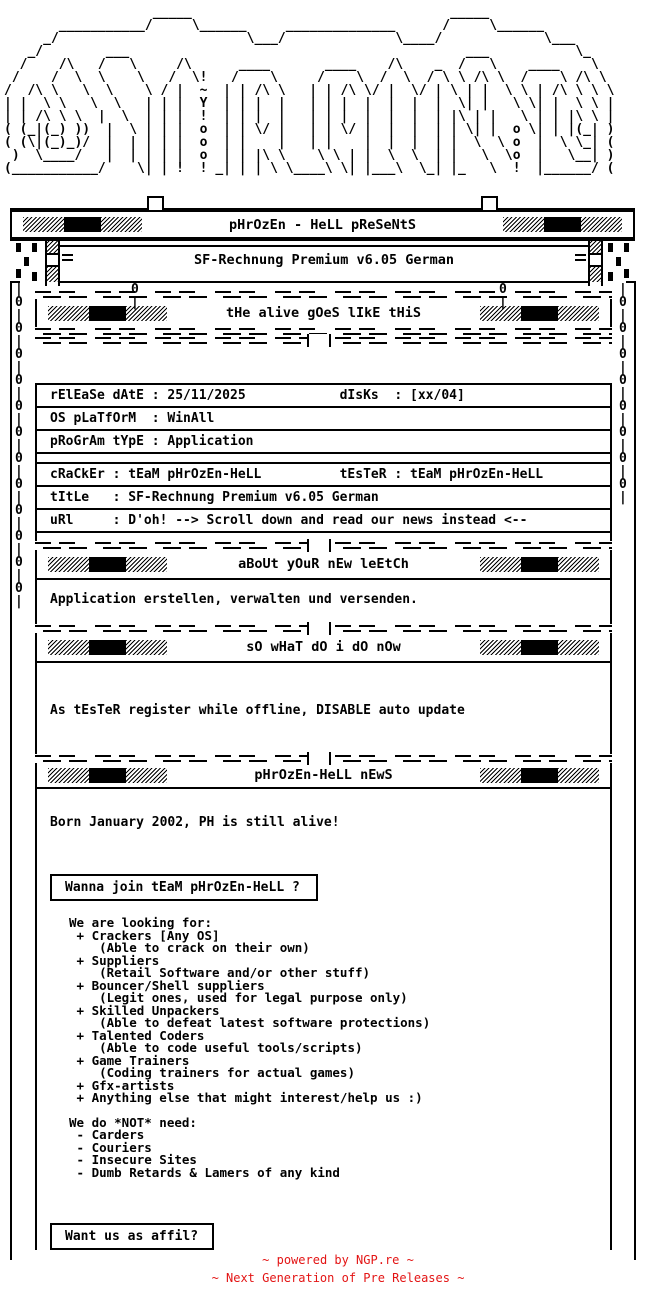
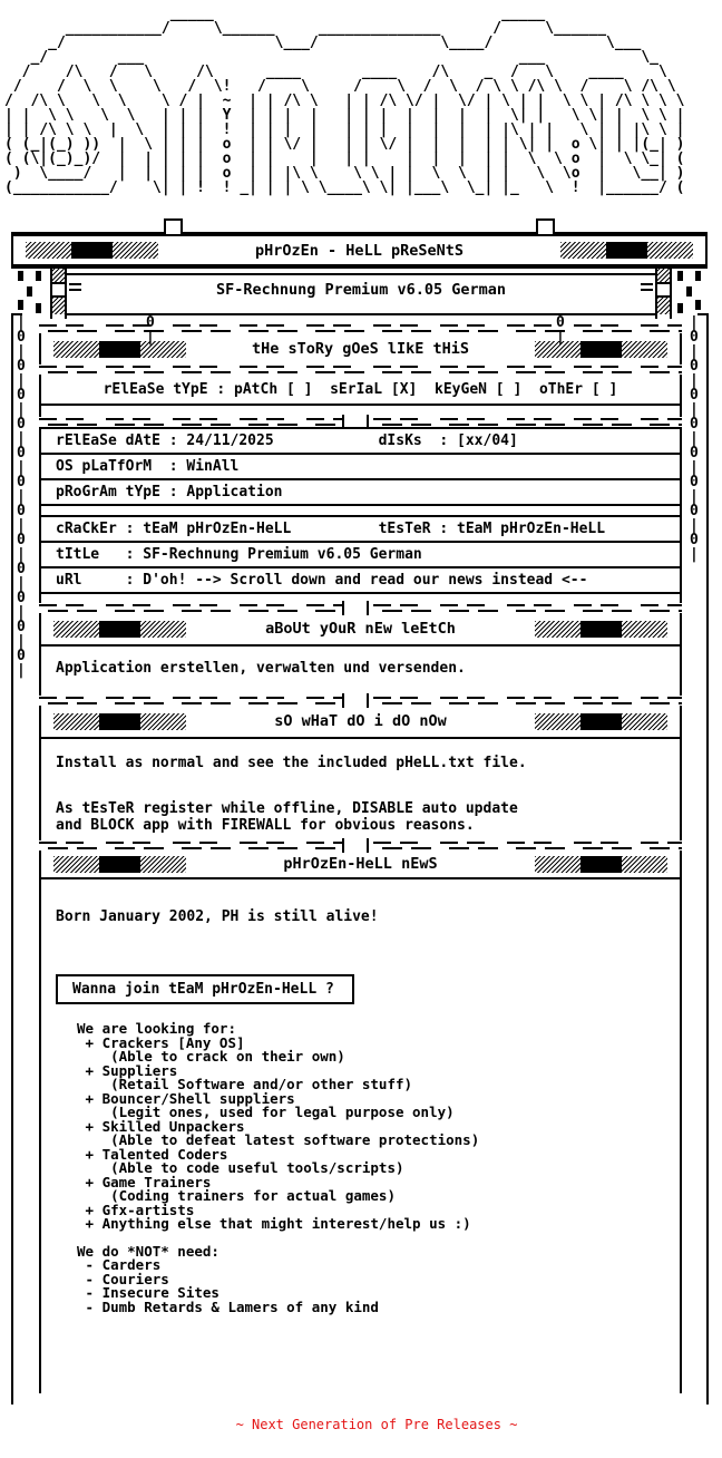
  _____ _____
  ___________/ \______ ______________ / \______
  _/ \___/ \____/ \___
  _/ ___ ___ \_
  / /\ / \ /\ ____ ____ /\ _ / \ ____ \
  / / \ \ \ / \! / \ / \ / \ / \ \ /\ \ / \ /\ \
  / /\ \ \ \ \ / | ~ | | /\ \ | | /\ \/ | \/ | \ | | \ \ | /\ \ \ \
  | | \ \ \ \ | | | Y | | | | | | | | | | | \| | \ \| | \ \ |
  | | /\ \ \ | \ | | | ! | | | | | | | | | | | |\ | | \ | | |\ \ |
  ( (_|(_) )) | \ | | | o | | \/ | | | \/ | | | | | \| | o \| | |(_| )
  ( (\|(_)_)/ | | | | | o | | | | | | | | | | \ \ o | \ \_| (
  ) \____/ | | | | | o | | |\ \ \ \ | | \ \ | | \ \o | \__| )
  (___________/ \| | ! ! _| | | \ \____\ \| |___\ \_| |_ \ ! |______/ (
  pHrOzEn - HeLL pReSeNtS
  SF-Rechnung Premium v6.05 German
  |
  0
  |
  0
  |
  0
  |
  0
  |
  0
  |
  0
  |
  0
  |
  0
  |
  0
  |
  0
  |
  0
  |
  0
  |
  |
  0
  |
  0
  |
  0
  |
  0
  |
  0
  |
  0
  |
  0
  |
  0
  |
  0
  |
  0
  |
- tHe alive gOeS lIkE tHiS
+ tHe sToRy gOeS lIkE tHiS
+ rElEaSe tYpE : pAtCh [ ] sErIaL [X] kEyGeN [ ] oThEr [ ]
- rElEaSe dAtE : 25/11/2025 dIsKs : [xx/04]
+ rElEaSe dAtE : 24/11/2025 dIsKs : [xx/04]
  OS pLaTfOrM : WinAll
  pRoGrAm tYpE : Application
  cRaCkEr : tEaM pHrOzEn-HeLL tEsTeR : tEaM pHrOzEn-HeLL
  tItLe : SF-Rechnung Premium v6.05 German
  uRl : D'oh! --> Scroll down and read our news instead <--
  aBoUt yOuR nEw leEtCh
  Application erstellen, verwalten und versenden.
  sO wHaT dO i dO nOw
+ Install as normal and see the included pHeLL.txt file.
  As tEsTeR register while offline, DISABLE auto update
+ and BLOCK app with FIREWALL for obvious reasons.
  pHrOzEn-HeLL nEwS
  Born January 2002, PH is still alive!
  Wanna join tEaM pHrOzEn-HeLL ?
  We are looking for:
  + Crackers [Any OS]
  (Able to crack on their own)
  + Suppliers
  (Retail Software and/or other stuff)
  + Bouncer/Shell suppliers
  (Legit ones, used for legal purpose only)
  + Skilled Unpackers
  (Able to defeat latest software protections)
  + Talented Coders
  (Able to code useful tools/scripts)
  + Game Trainers
  (Coding trainers for actual games)
  + Gfx-artists
  + Anything else that might interest/help us :)
  We do *NOT* need:
  - Carders
  - Couriers
  - Insecure Sites
  - Dumb Retards & Lamers of any kind
- Want us as affil?
- ~ powered by NGP.re ~
  ~ Next Generation of Pre Releases ~
